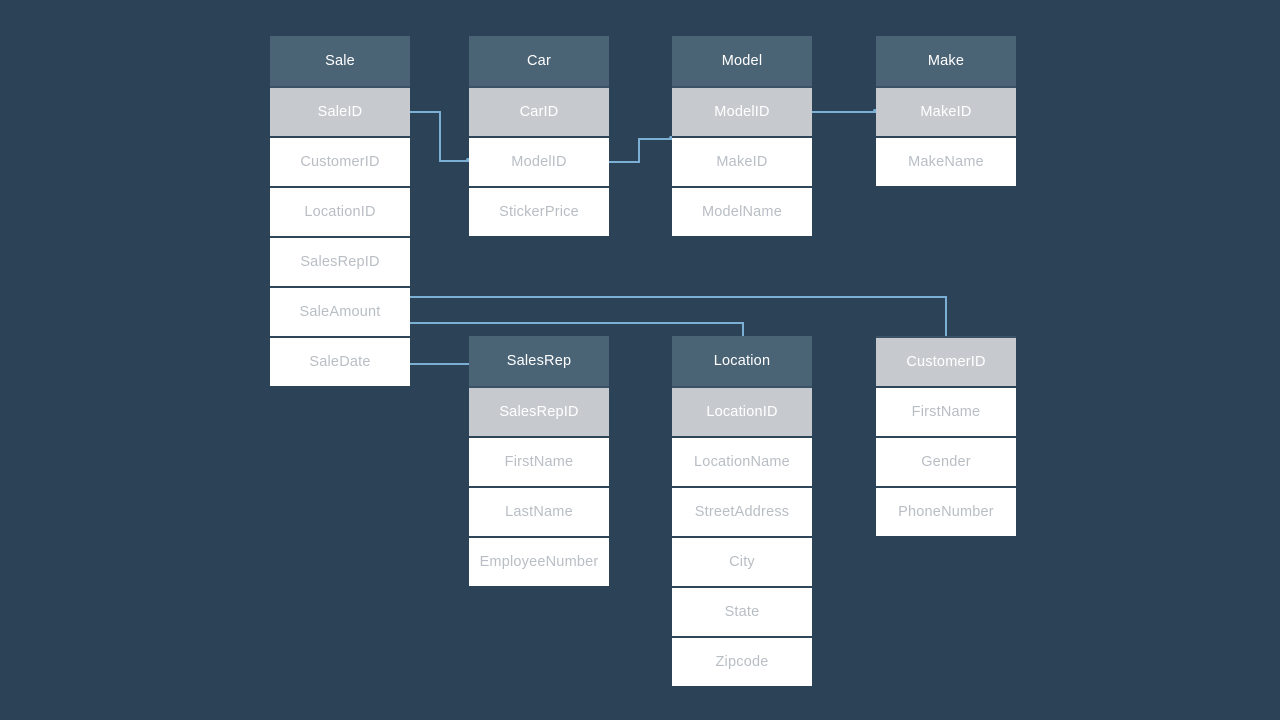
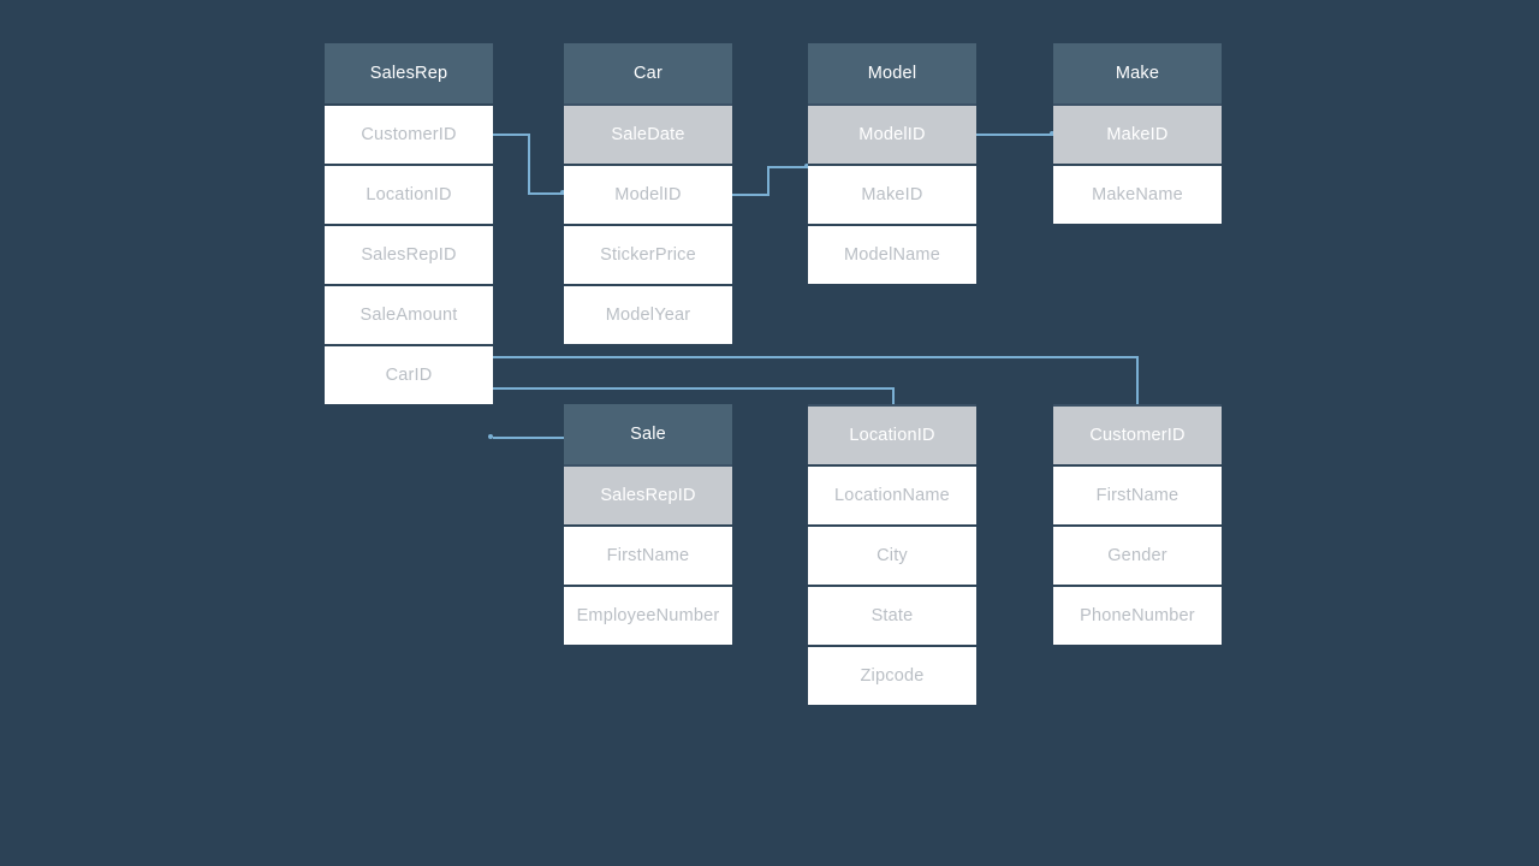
- Sale
+ SalesRep
- SaleID
  CustomerID
  LocationID
  SalesRepID
  SaleAmount
- SaleDate
+ CarID
  Car
- CarID
+ SaleDate
  ModelID
  StickerPrice
+ ModelYear
  Model
  ModelID
  MakeID
  ModelName
  Make
  MakeID
  MakeName
- SalesRep
+ Sale
  SalesRepID
  FirstName
- LastName
  EmployeeNumber
- Location
  LocationID
  LocationName
- StreetAddress
  City
  State
  Zipcode
  CustomerID
  FirstName
  Gender
  PhoneNumber
